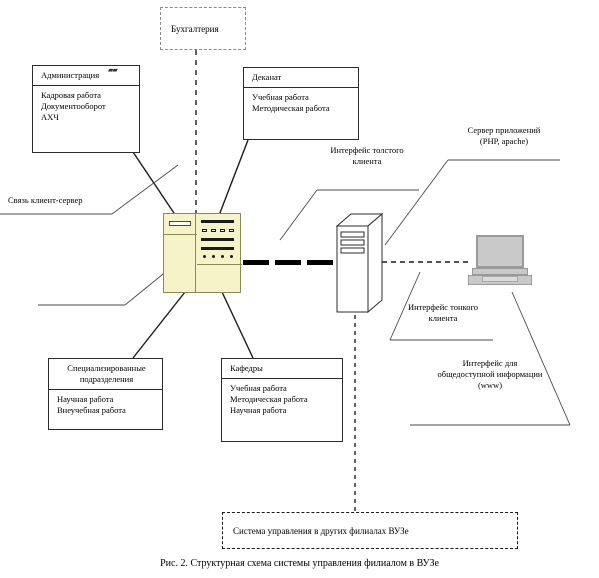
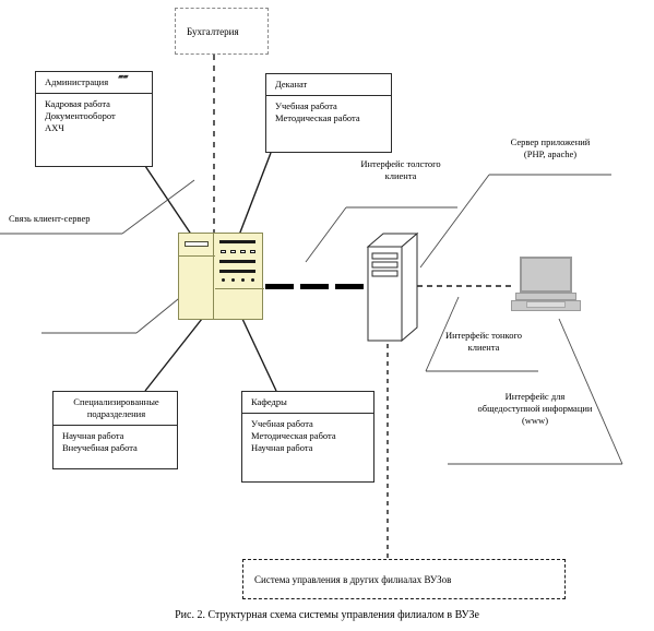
  Бухгалтерия
  Администрация
  Кадровая работа
  Документооборот
  АХЧ
  ▰▰
  Деканат
  Учебная работа
  Методическая работа
  Специализированные
  подразделения
  Научная работа
  Внеучебная работа
  Кафедры
  Учебная работа
  Методическая работа
  Научная работа
- Система управления в других филиалах ВУЗе
+ Система управления в других филиалах ВУЗов
  Связь клиент-сервер
  Интерфейс толстого
  клиента
  Сервер приложений
  (PHP, apache)
  Интерфейс тонкого
  клиента
  Интерфейс для
  общедоступной информации
  (www)
  Рис. 2. Структурная схема системы управления филиалом в ВУЗе
